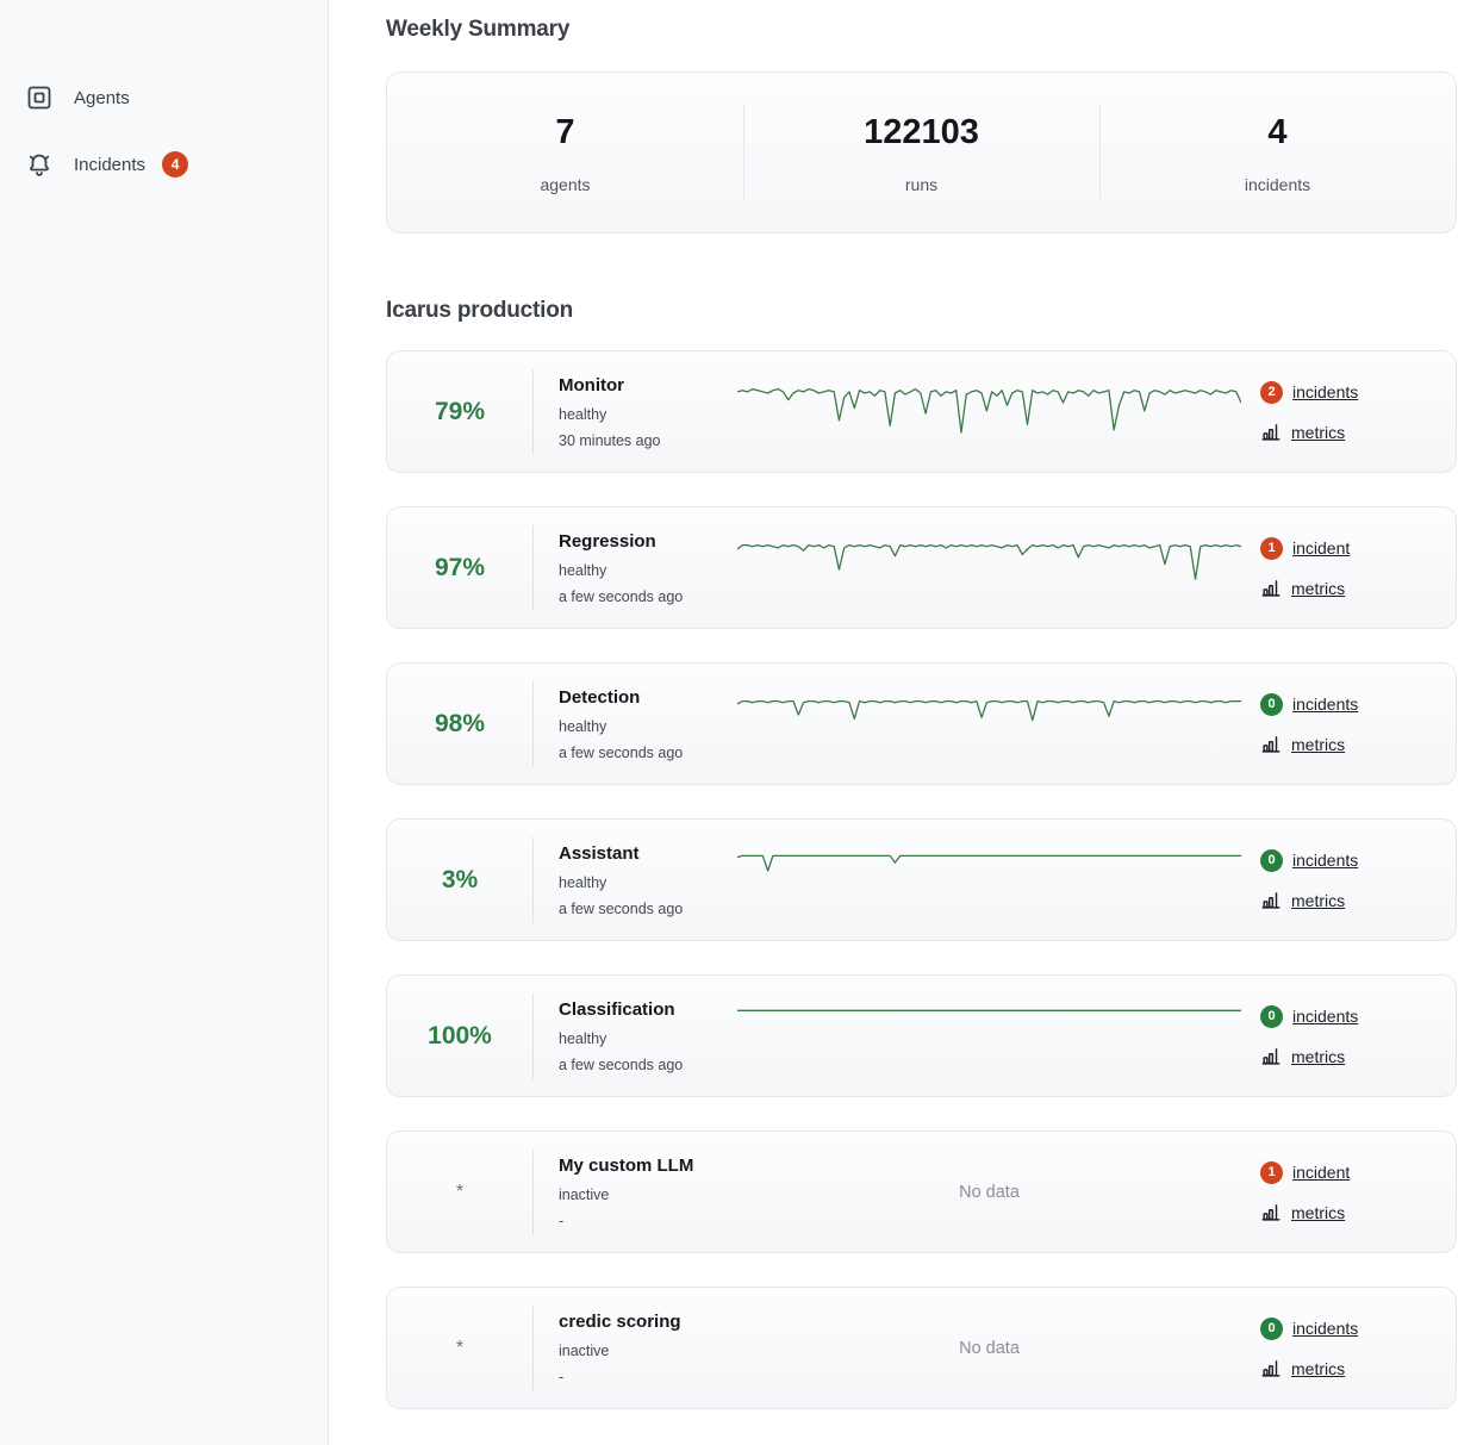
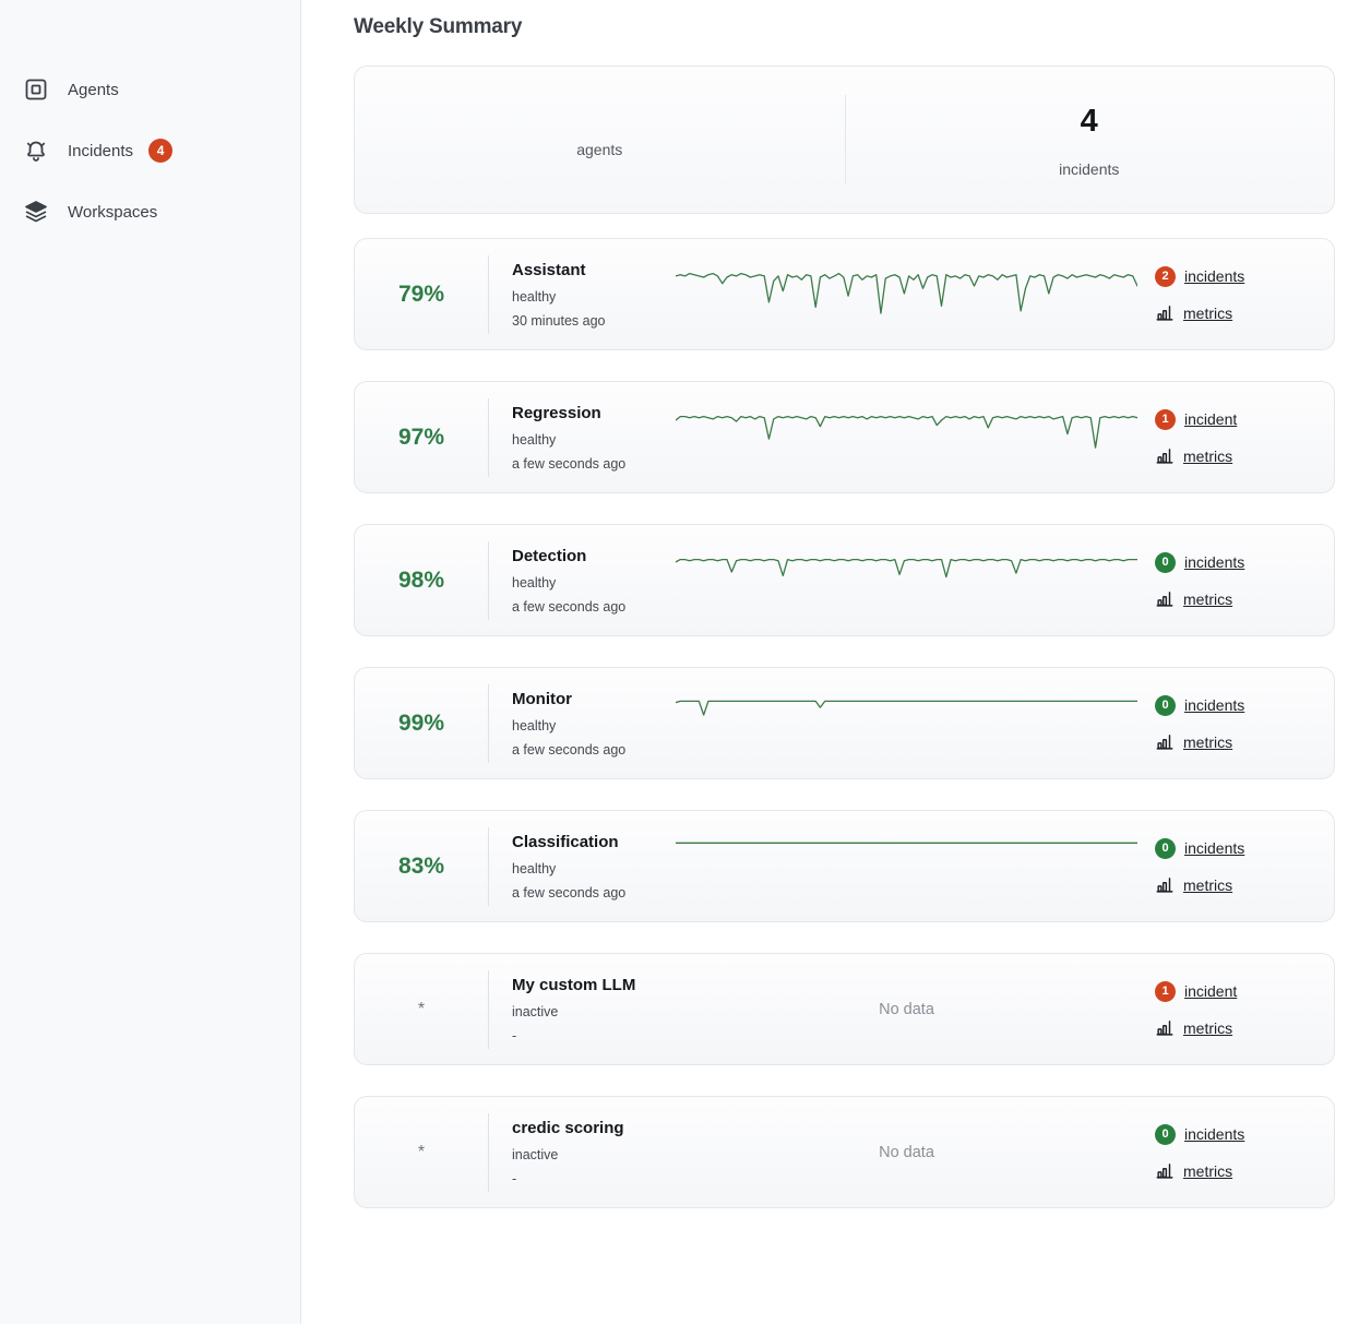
  Agents
  Incidents
  4
+ Workspaces
  Weekly Summary
- 7
  agents
- 122103
- runs
  4
  incidents
- Icarus production
  79%
- Monitor
+ Assistant
  healthy
  30 minutes ago
  2
  incidents
  metrics
  97%
  Regression
  healthy
  a few seconds ago
  1
  incident
  metrics
  98%
  Detection
  healthy
  a few seconds ago
  0
  incidents
  metrics
- 3%
+ 99%
- Assistant
+ Monitor
  healthy
  a few seconds ago
  0
  incidents
  metrics
- 100%
+ 83%
  Classification
  healthy
  a few seconds ago
  0
  incidents
  metrics
  *
  My custom LLM
  inactive
  -
  No data
  1
  incident
  metrics
  *
  credic scoring
  inactive
  -
  No data
  0
  incidents
  metrics
